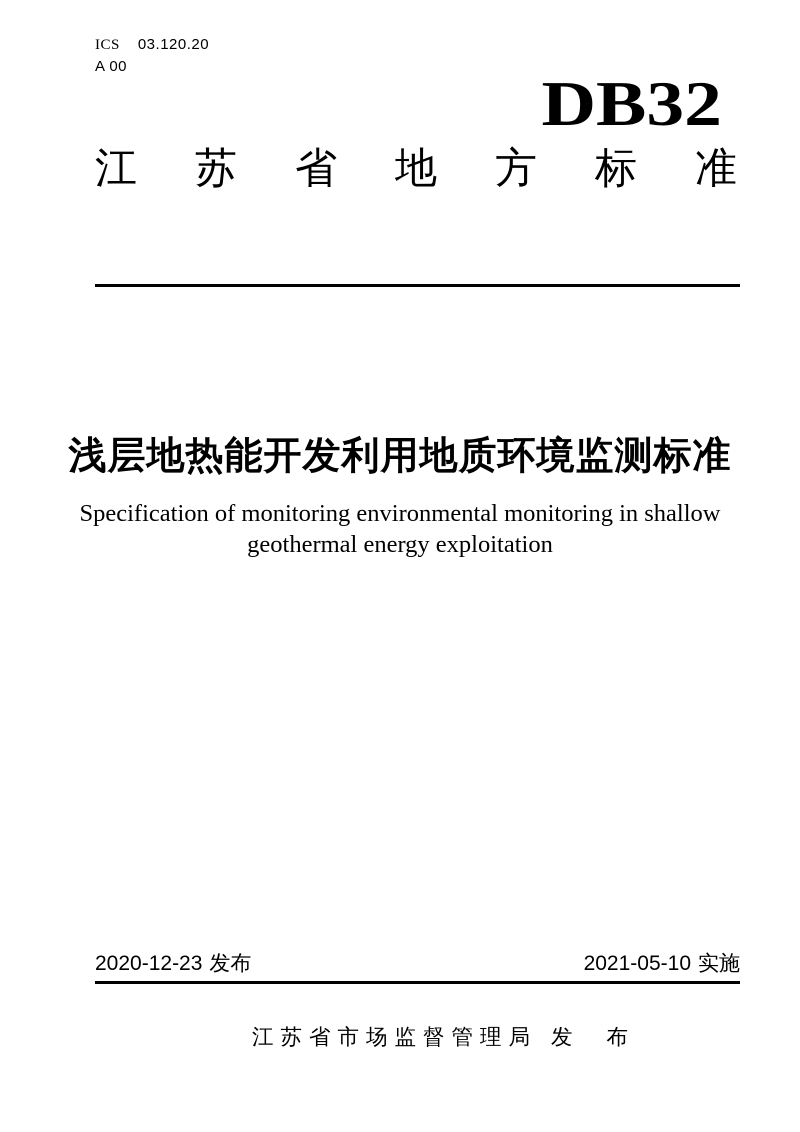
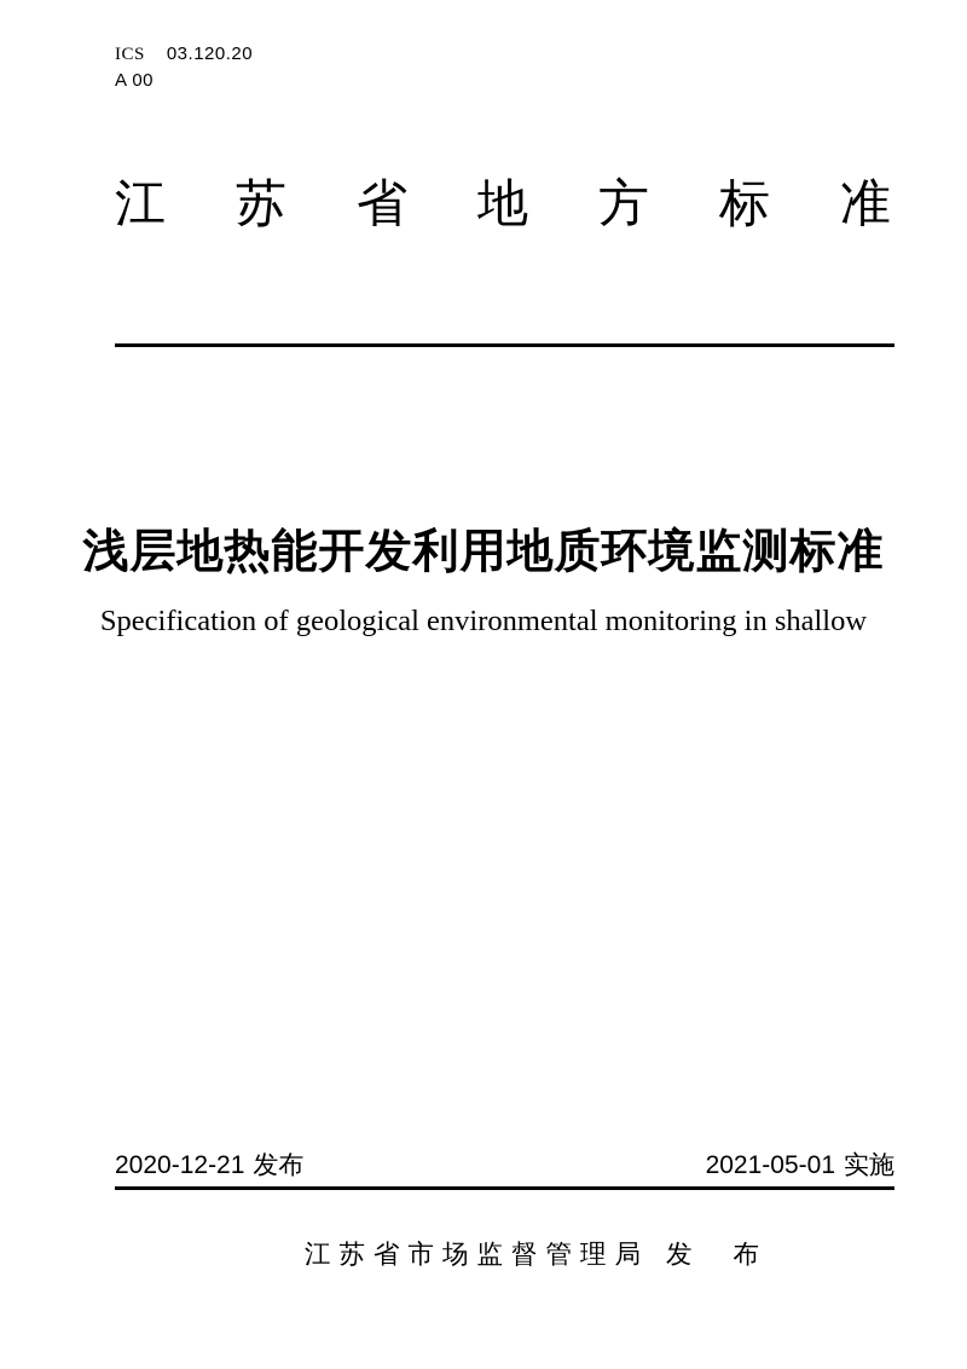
  ICS 03.120.20
  A 00
- DB32
  江
  苏
  省
  地
  方
  标
  准
  浅层地热能开发利用地质环境监测标准
- Specification of monitoring environmental monitoring in shallow
+ Specification of geological environmental monitoring in shallow
- geothermal energy exploitation
- 2020-12-23 发布
+ 2020-12-21 发布
- 2021-05-10 实施
+ 2021-05-01 实施
  江苏省市场监督管理局
  发 布
